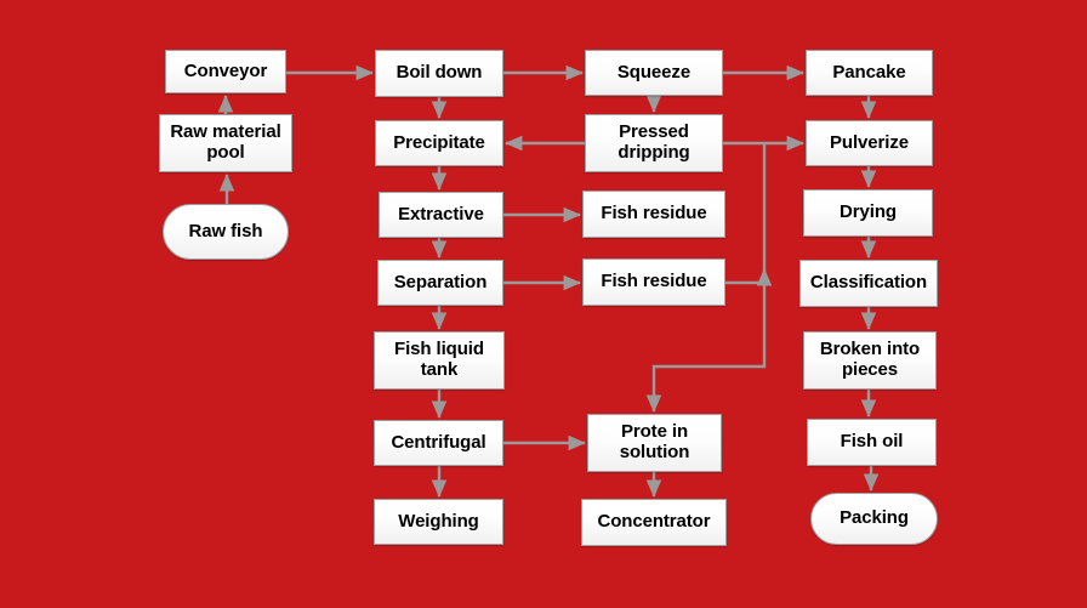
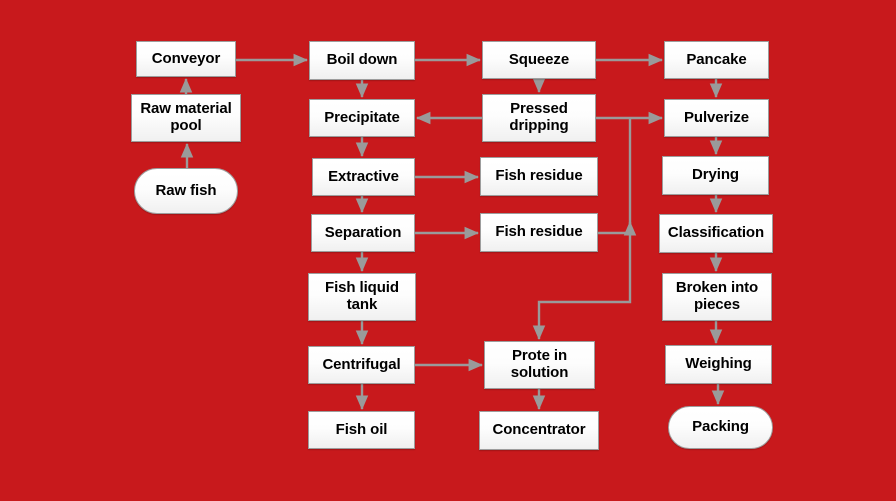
  Conveyor
  Raw material
  pool
  Raw fish
  Boil down
  Precipitate
  Extractive
  Separation
  Fish liquid
  tank
  Centrifugal
- Weighing
+ Fish oil
  Squeeze
  Pressed
  dripping
  Fish residue
  Fish residue
  Prote in
  solution
  Concentrator
  Pancake
  Pulverize
  Drying
  Classification
  Broken into
  pieces
- Fish oil
+ Weighing
  Packing
